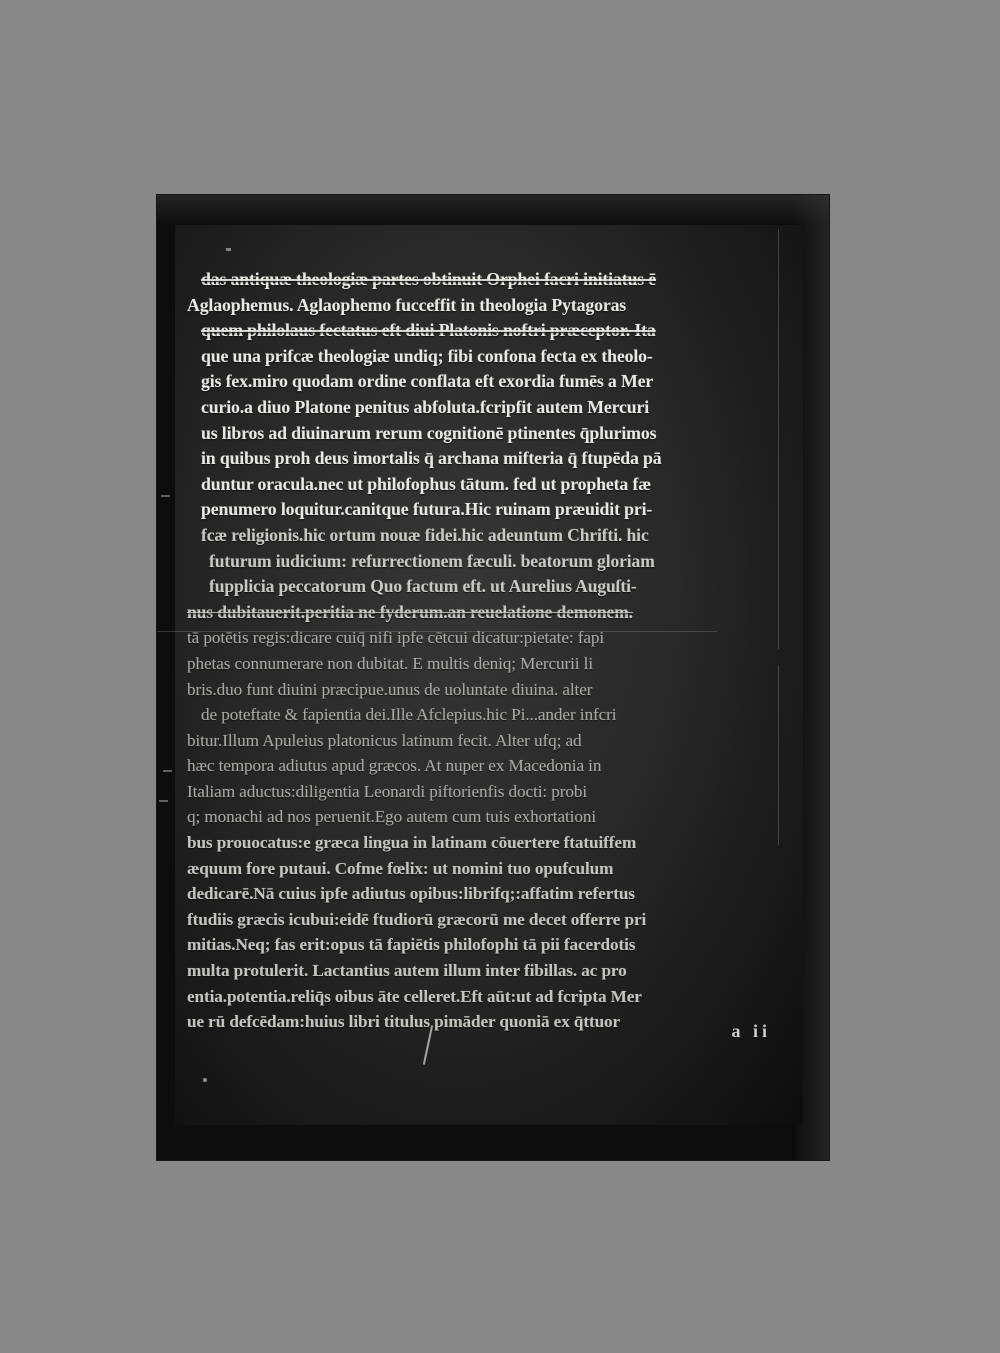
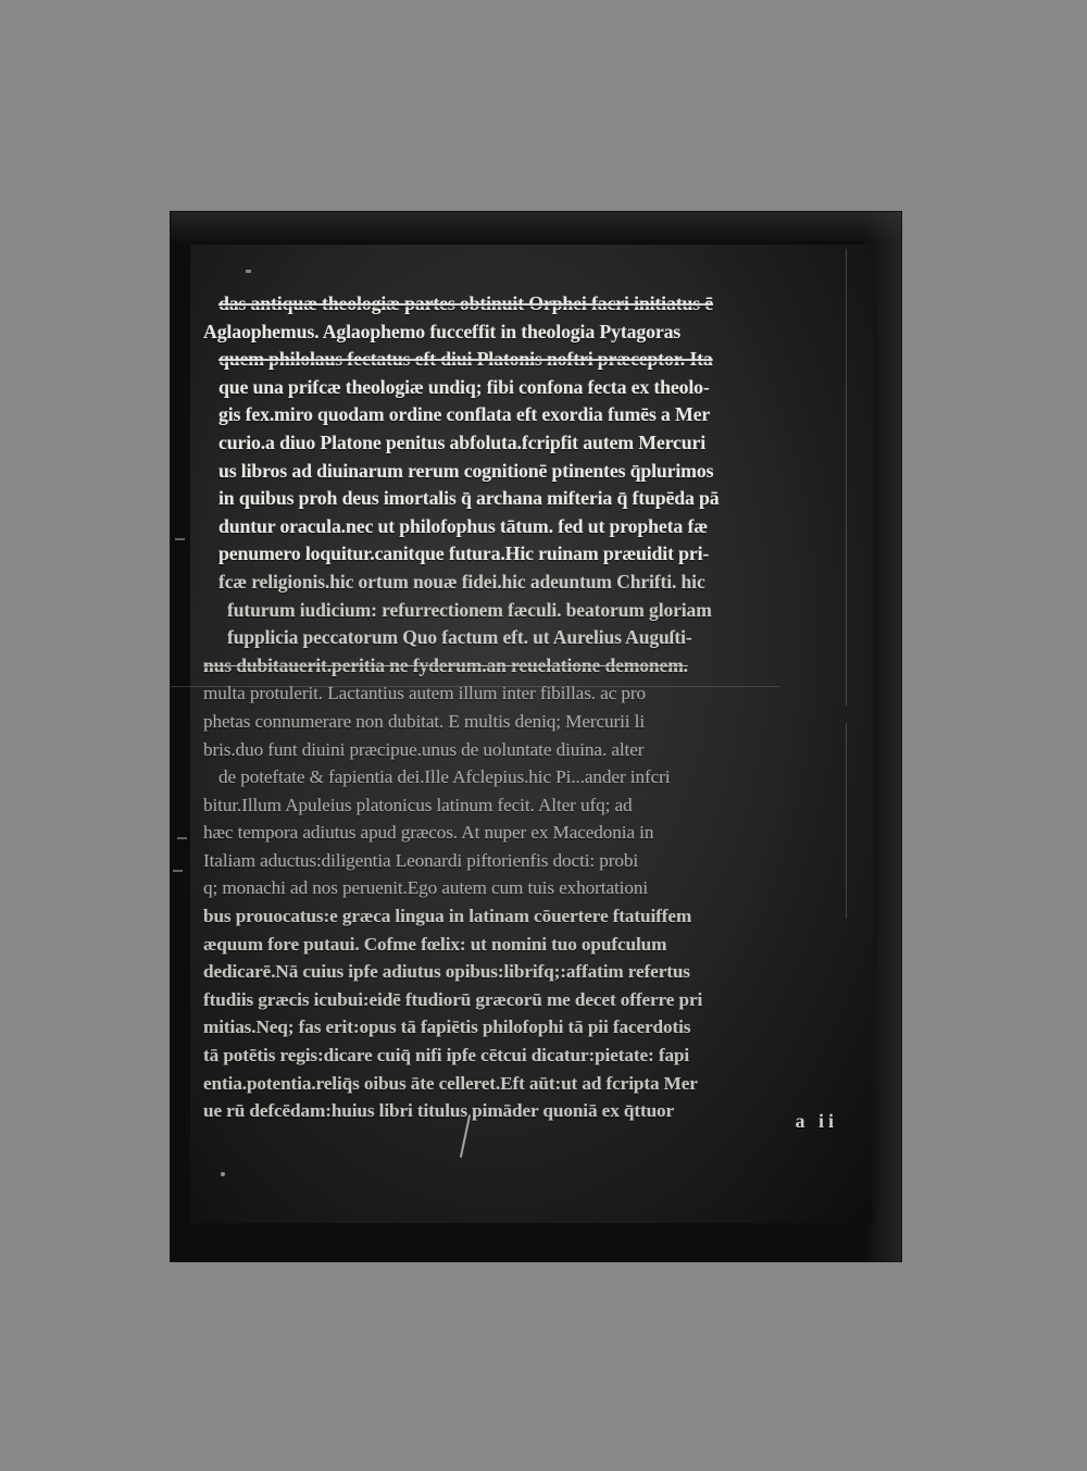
  das antiquæ theologiæ partes obtinuit Orphei facri initiatus ē
  Aglaophemus. Aglaophemo fucceffit in theologia Pytagoras
  quem philolaus fectatus eft diui Platonis noftri præceptor. Ita
  que una prifcæ theologiæ undiq; fibi confona fecta ex theolo-
  gis fex.miro quodam ordine conflata eft exordia fumēs a Mer
  curio.a diuo Platone penitus abfoluta.fcripfit autem Mercuri
  us libros ad diuinarum rerum cognitionē ptinentes q̄plurimos
  in quibus proh deus imortalis q̄ archana mifteria q̄ ftupēda pā
  duntur oracula.nec ut philofophus tātum. fed ut propheta fæ
  penumero loquitur.canitque futura.Hic ruinam præuidit pri-
  fcæ religionis.hic ortum nouæ fidei.hic adeuntum Chrifti. hic
  futurum iudicium: refurrectionem fæculi. beatorum gloriam
  fupplicia peccatorum Quo factum eft. ut Aurelius Auguſti-
  nus dubitauerit.peritia ne fyderum.an reuelatione demonem.
- tā potētis regis:dicare cuiq̄ nifi ipfe cētcui dicatur:pietate: fapi
+ multa protulerit. Lactantius autem illum inter fibillas. ac pro
  phetas connumerare non dubitat. E multis deniq; Mercurii li
  bris.duo funt diuini præcipue.unus de uoluntate diuina. alter
  de poteftate & fapientia dei.Ille Afclepius.hic Pi...ander infcri
  bitur.Illum Apuleius platonicus latinum fecit. Alter ufq; ad
  hæc tempora adiutus apud græcos. At nuper ex Macedonia in
  Italiam aductus:diligentia Leonardi piftorienfis docti: probi
  q; monachi ad nos peruenit.Ego autem cum tuis exhortationi
  bus prouocatus:e græca lingua in latinam cōuertere ftatuiffem
  æquum fore putaui. Cofme fœlix: ut nomini tuo opufculum
  dedicarē.Nā cuius ipfe adiutus opibus:librifq;:affatim refertus
  ftudiis græcis icubui:eidē ftudiorū græcorū me decet offerre pri
  mitias.Neq; fas erit:opus tā fapiētis philofophi tā pii facerdotis
- multa protulerit. Lactantius autem illum inter fibillas. ac pro
+ tā potētis regis:dicare cuiq̄ nifi ipfe cētcui dicatur:pietate: fapi
  entia.potentia.reliq̄s oibus āte celleret.Eft aūt:ut ad fcripta Mer
  ue rū defcēdam:huius libri titulus pimāder quoniā ex q̄ttuor
  a ii
